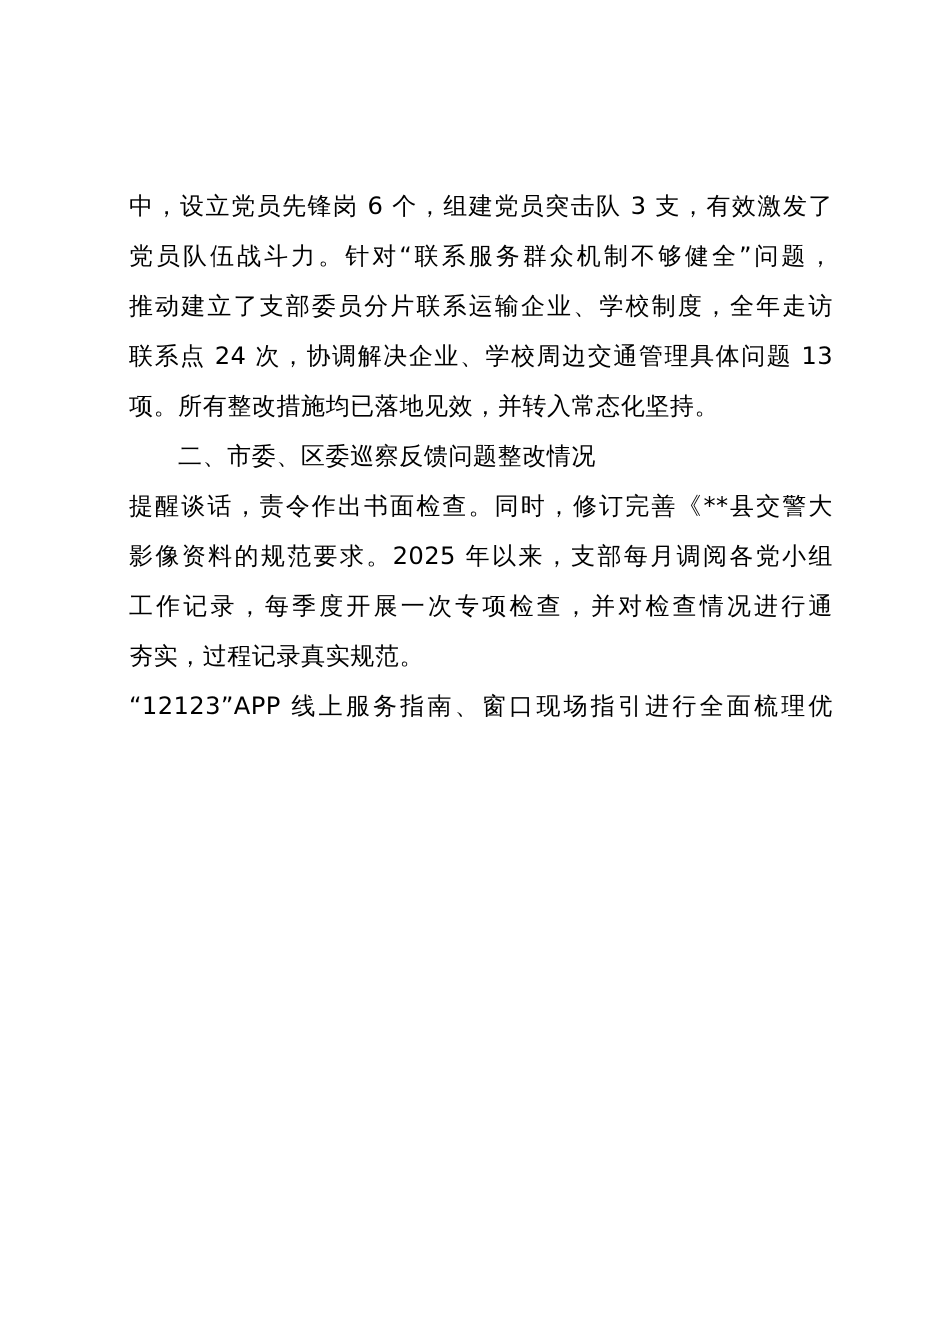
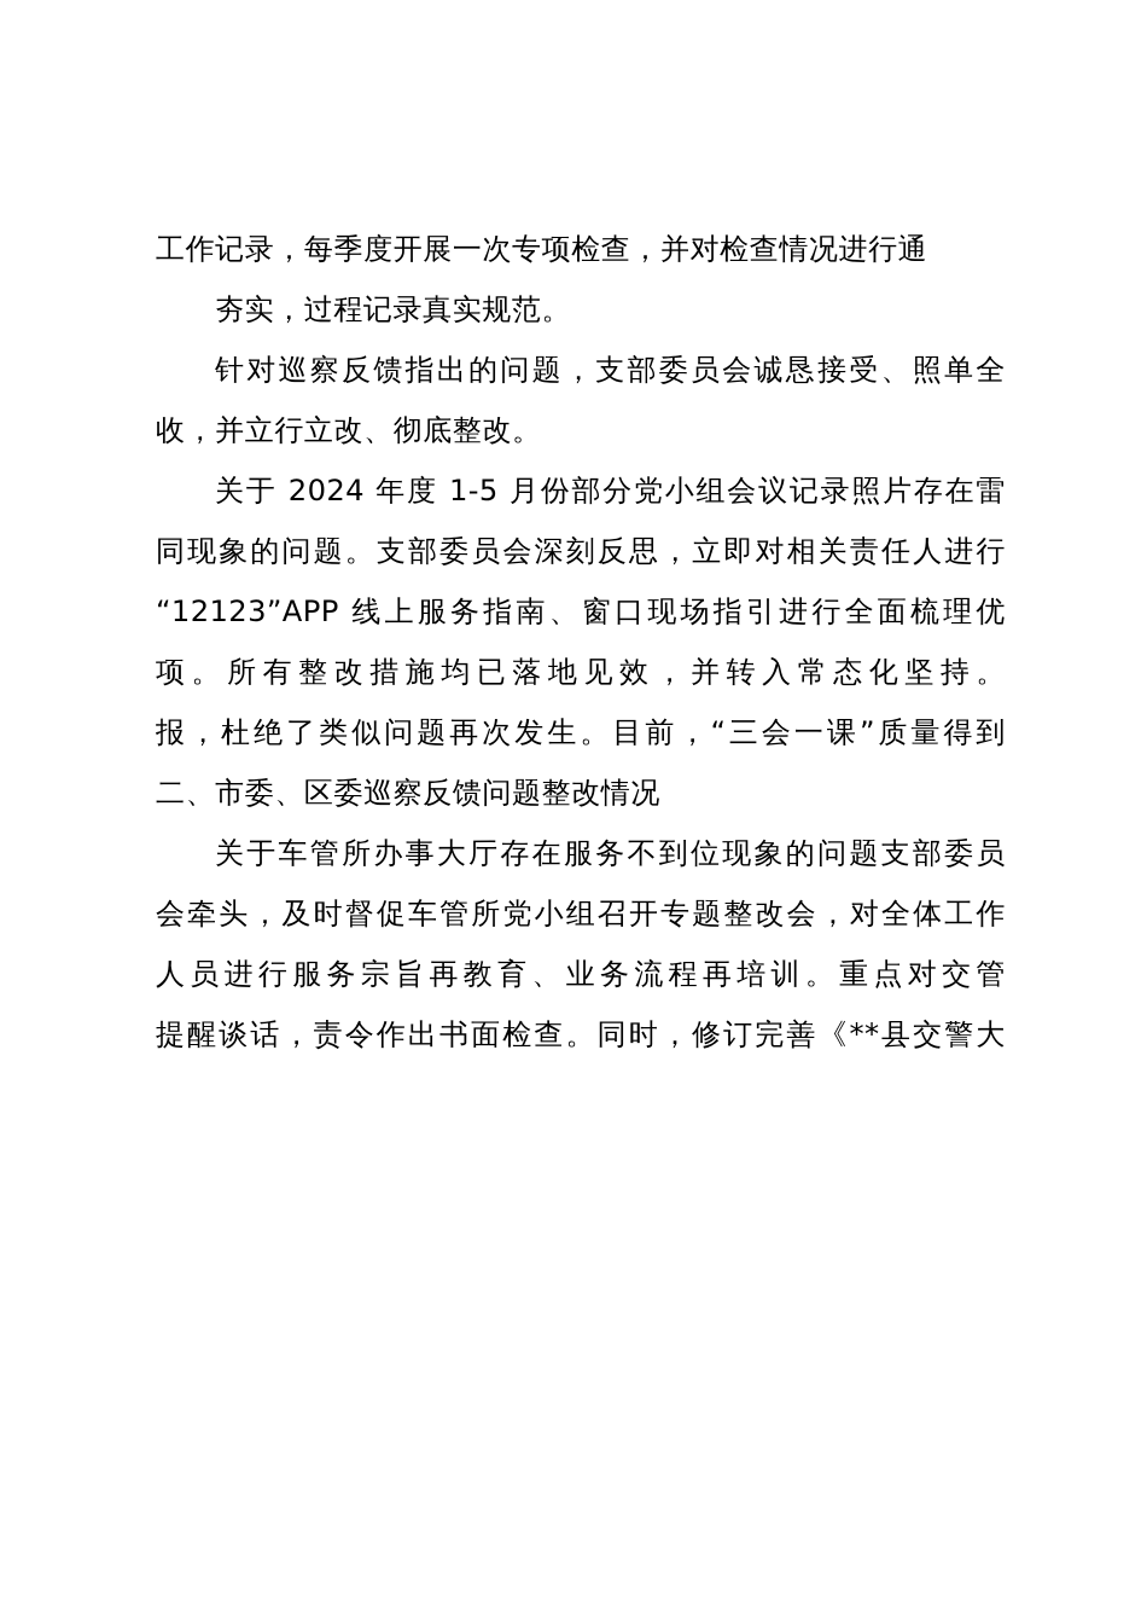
- 中，设立党员先锋岗 6 个，组建党员突击队 3 支，有效激发了
- 党员队伍战斗力。针对“联系服务群众机制不够健全”问题，
- 推动建立了支部委员分片联系运输企业、学校制度，全年走访
- 联系点 24 次，协调解决企业、学校周边交通管理具体问题 13
- 项。所有整改措施均已落地见效，并转入常态化坚持。
+ 工作记录，每季度开展一次专项检查，并对检查情况进行通
- 二、市委、区委巡察反馈问题整改情况
+ 夯实，过程记录真实规范。
+ 针对巡察反馈指出的问题，支部委员会诚恳接受、照单全
+ 收，并立行立改、彻底整改。
+ 关于 2024 年度 1-5 月份部分党小组会议记录照片存在雷
+ 同现象的问题。支部委员会深刻反思，立即对相关责任人进行
- 提醒谈话，责令作出书面检查。同时，修订完善《**县交警大
+ “12123”APP 线上服务指南、窗口现场指引进行全面梳理优
- 影像资料的规范要求。2025 年以来，支部每月调阅各党小组
- 工作记录，每季度开展一次专项检查，并对检查情况进行通
+ 项。所有整改措施均已落地见效，并转入常态化坚持。
+ 报，杜绝了类似问题再次发生。目前，“三会一课”质量得到
- 夯实，过程记录真实规范。
+ 二、市委、区委巡察反馈问题整改情况
+ 关于车管所办事大厅存在服务不到位现象的问题支部委员
+ 会牵头，及时督促车管所党小组召开专题整改会，对全体工作
+ 人员进行服务宗旨再教育、业务流程再培训。重点对交管
- “12123”APP 线上服务指南、窗口现场指引进行全面梳理优
+ 提醒谈话，责令作出书面检查。同时，修订完善《**县交警大
